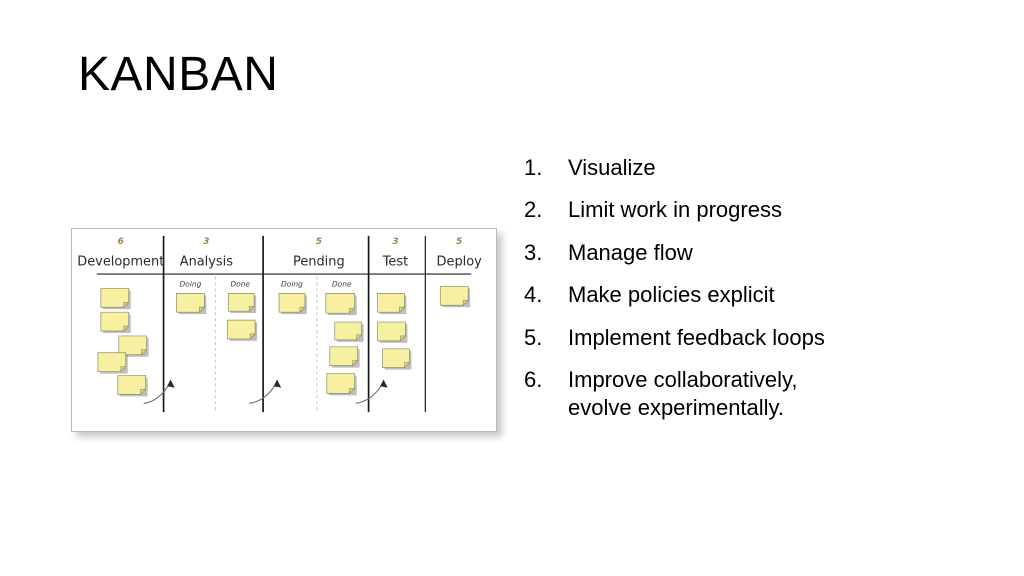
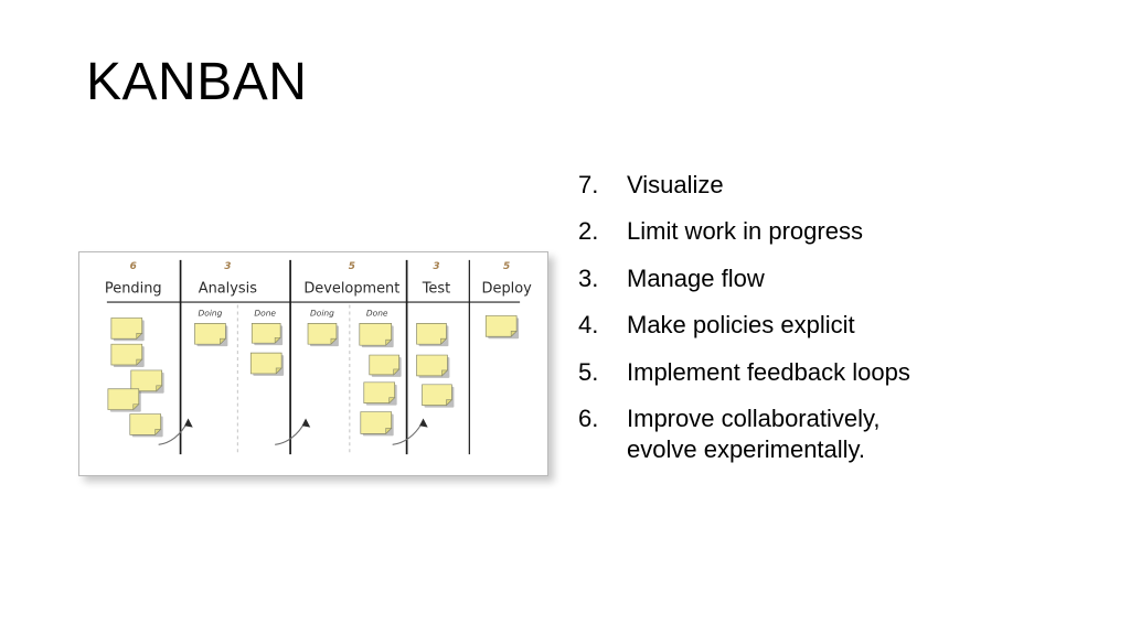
  KANBAN
- 1.
+ 7.
  Visualize
  2.
  Limit work in progress
  3.
  Manage flow
  4.
  Make policies explicit
  5.
  Implement feedback loops
  6.
  Improve collaboratively,
  evolve experimentally.
  6
  3
  5
  3
  5
- Development
+ Pending
  Analysis
- Pending
+ Development
  Test
  Deploy
  Doing
  Done
  Doing
  Done
